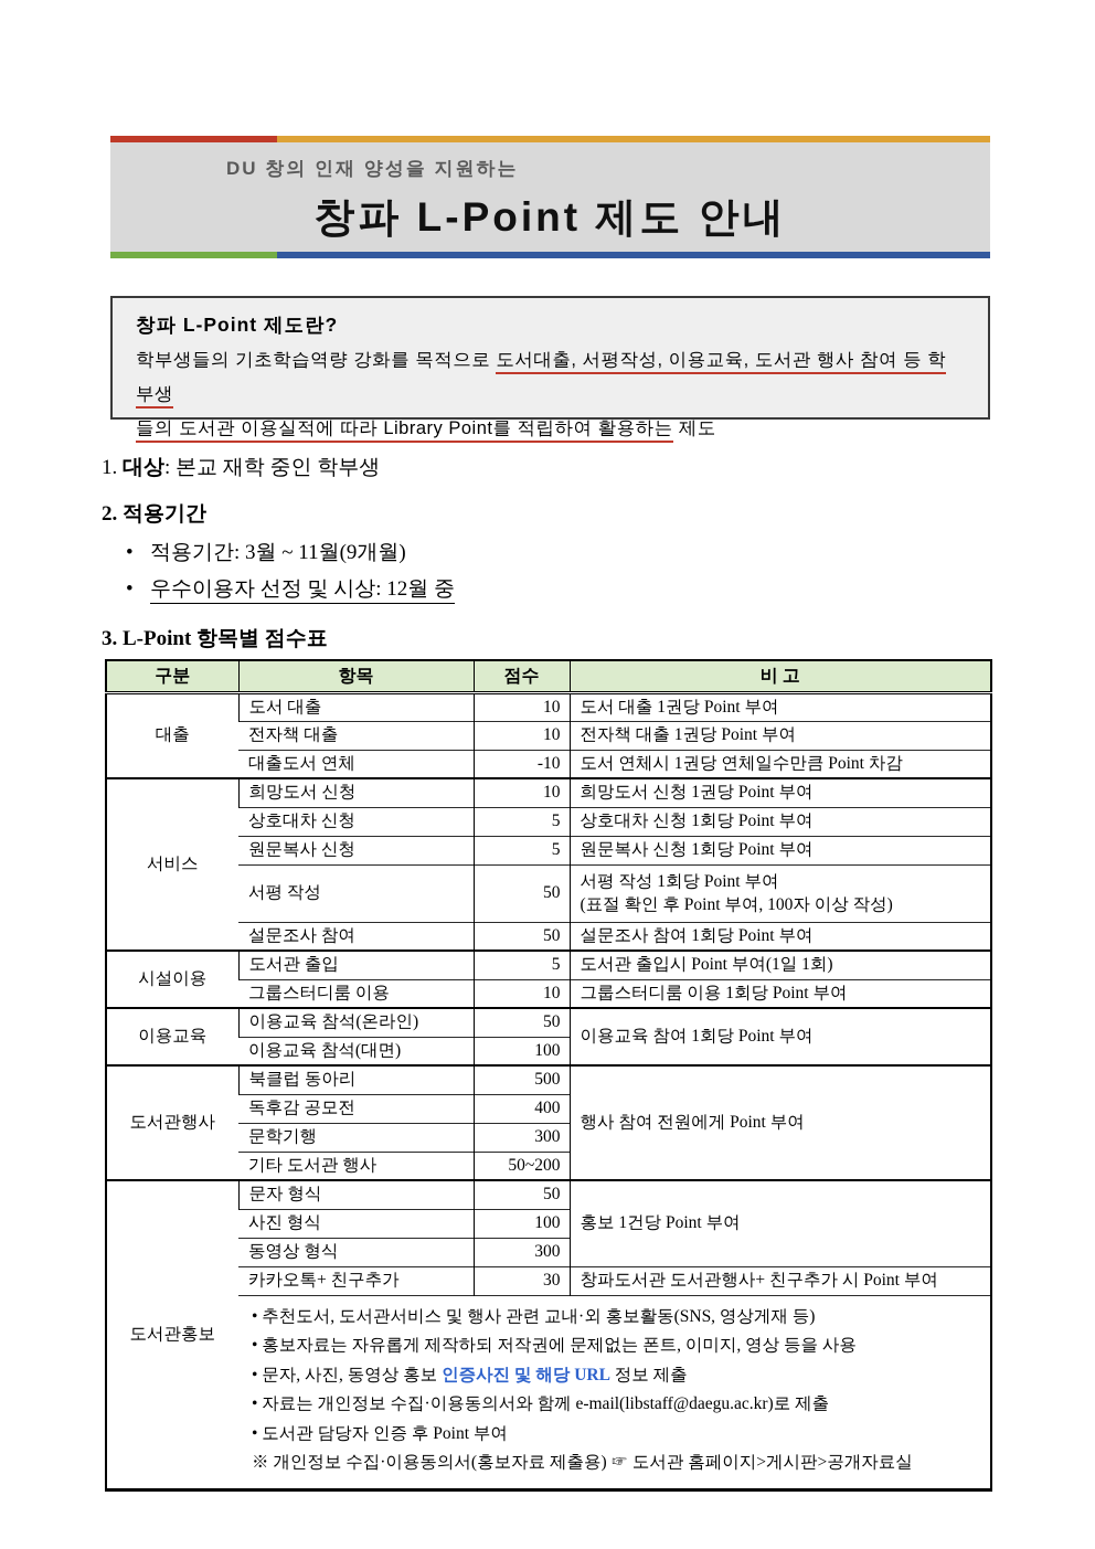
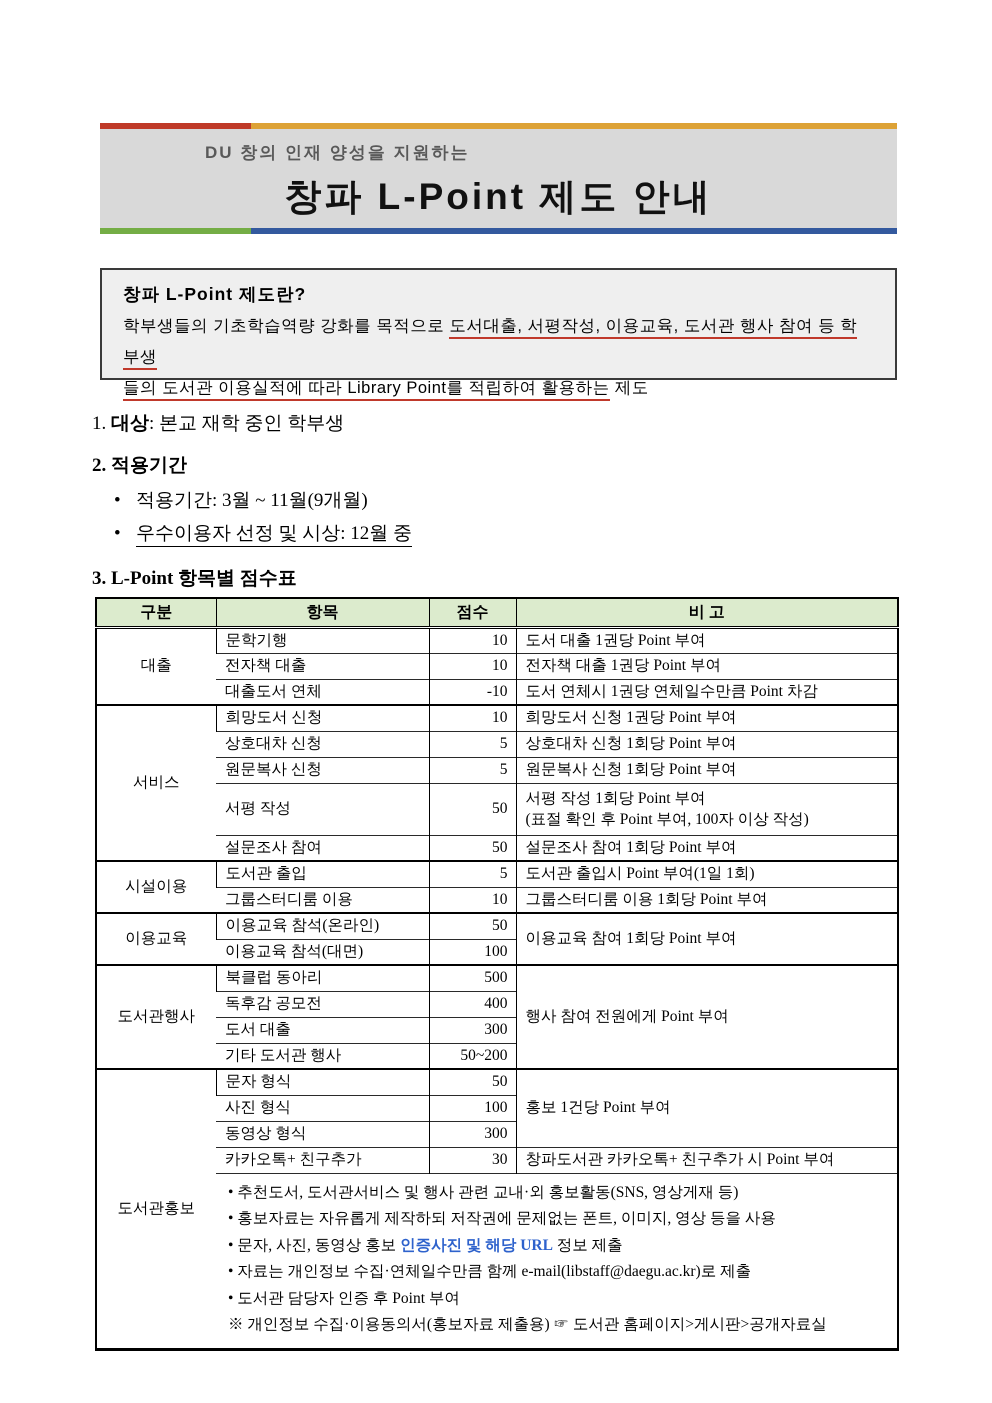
  DU 창의 인재 양성을 지원하는
  창파 L-Point 제도 안내
  창파 L-Point 제도란?
  학부생들의 기초학습역량 강화를 목적으로 도서대출, 서평작성, 이용교육, 도서관 행사 참여 등 학부생
  들의 도서관 이용실적에 따라 Library Point를 적립하여 활용하는 제도
  1. 대상: 본교 재학 중인 학부생
  2. 적용기간
  • 적용기간: 3월 ~ 11월(9개월)
  • 우수이용자 선정 및 시상: 12월 중
  3. L-Point 항목별 점수표
  구분	항목	점수	비 고
- 대출	도서 대출	10	도서 대출 1권당 Point 부여
+ 대출	문학기행	10	도서 대출 1권당 Point 부여
  전자책 대출	10	전자책 대출 1권당 Point 부여
  대출도서 연체	-10	도서 연체시 1권당 연체일수만큼 Point 차감
  서비스	희망도서 신청	10	희망도서 신청 1권당 Point 부여
  상호대차 신청	5	상호대차 신청 1회당 Point 부여
  원문복사 신청	5	원문복사 신청 1회당 Point 부여
  서평 작성	50	서평 작성 1회당 Point 부여 (표절 확인 후 Point 부여, 100자 이상 작성)
  설문조사 참여	50	설문조사 참여 1회당 Point 부여
  시설이용	도서관 출입	5	도서관 출입시 Point 부여(1일 1회)
  그룹스터디룸 이용	10	그룹스터디룸 이용 1회당 Point 부여
  이용교육	이용교육 참석(온라인)	50	이용교육 참여 1회당 Point 부여
  이용교육 참석(대면)	100
  도서관행사	북클럽 동아리	500	행사 참여 전원에게 Point 부여
  독후감 공모전	400
- 문학기행	300
+ 도서 대출	300
  기타 도서관 행사	50~200
  도서관홍보	문자 형식	50	홍보 1건당 Point 부여
  사진 형식	100
  동영상 형식	300
- 카카오톡+ 친구추가	30	창파도서관 도서관행사+ 친구추가 시 Point 부여
+ 카카오톡+ 친구추가	30	창파도서관 카카오톡+ 친구추가 시 Point 부여
- • 추천도서, 도서관서비스 및 행사 관련 교내·외 홍보활동(SNS, 영상게재 등) • 홍보자료는 자유롭게 제작하되 저작권에 문제없는 폰트, 이미지, 영상 등을 사용 • 문자, 사진, 동영상 홍보 인증사진 및 해당 URL 정보 제출 • 자료는 개인정보 수집·이용동의서와 함께 e-mail(libstaff@daegu.ac.kr)로 제출 • 도서관 담당자 인증 후 Point 부여 ※ 개인정보 수집·이용동의서(홍보자료 제출용) ☞ 도서관 홈페이지>게시판>공개자료실
+ • 추천도서, 도서관서비스 및 행사 관련 교내·외 홍보활동(SNS, 영상게재 등) • 홍보자료는 자유롭게 제작하되 저작권에 문제없는 폰트, 이미지, 영상 등을 사용 • 문자, 사진, 동영상 홍보 인증사진 및 해당 URL 정보 제출 • 자료는 개인정보 수집·연체일수만큼 함께 e-mail(libstaff@daegu.ac.kr)로 제출 • 도서관 담당자 인증 후 Point 부여 ※ 개인정보 수집·이용동의서(홍보자료 제출용) ☞ 도서관 홈페이지>게시판>공개자료실
